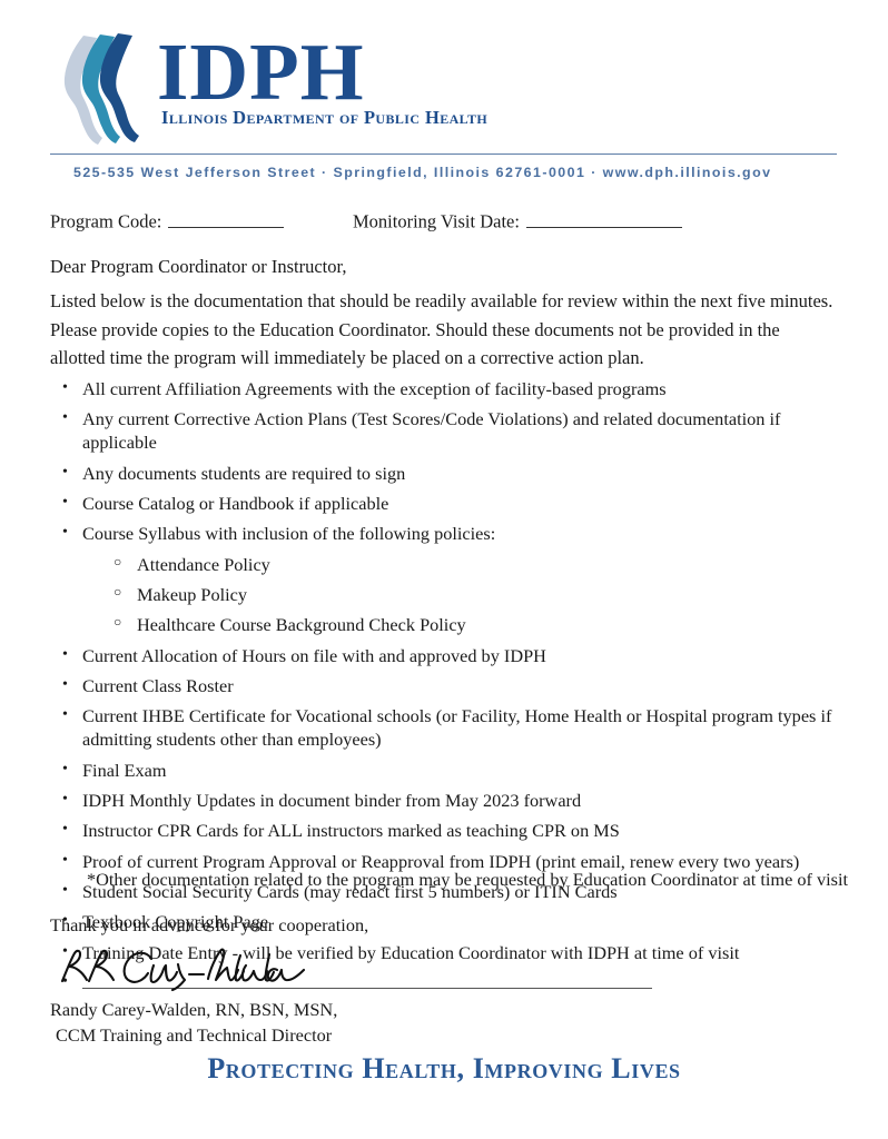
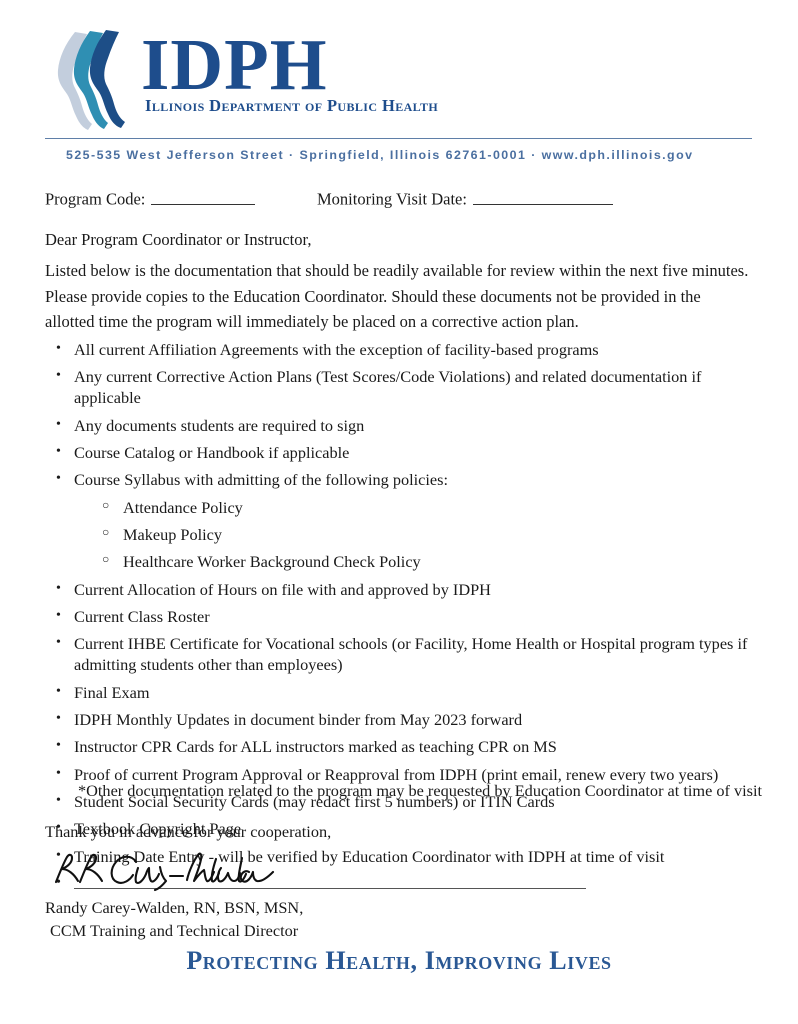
  IDPH
  Illinois Department of Public Health
  525-535 West Jefferson Street · Springfield, Illinois 62761-0001 · www.dph.illinois.gov
  Program Code:
  Monitoring Visit Date:
  Dear Program Coordinator or Instructor,
  Listed below is the documentation that should be readily available for review within the next five minutes. Please provide copies to the Education Coordinator. Should these documents not be provided in the allotted time the program will immediately be placed on a corrective action plan.
  •
  All current Affiliation Agreements with the exception of facility-based programs
  •
  Any current Corrective Action Plans (Test Scores/Code Violations) and related documentation if applicable
  •
  Any documents students are required to sign
  •
  Course Catalog or Handbook if applicable
  •
- Course Syllabus with inclusion of the following policies:
+ Course Syllabus with admitting of the following policies:
  ○
  Attendance Policy
  ○
  Makeup Policy
  ○
- Healthcare Course Background Check Policy
+ Healthcare Worker Background Check Policy
  •
  Current Allocation of Hours on file with and approved by IDPH
  •
  Current Class Roster
  •
  Current IHBE Certificate for Vocational schools (or Facility, Home Health or Hospital program types if admitting students other than employees)
  •
  Final Exam
  •
  IDPH Monthly Updates in document binder from May 2023 forward
  •
  Instructor CPR Cards for ALL instructors marked as teaching CPR on MS
  •
  Proof of current Program Approval or Reapproval from IDPH (print email, renew every two years)
  •
  Student Social Security Cards (may redact first 5 numbers) or ITIN Cards
  •
  Textbook Copyright Page
  •
  Trinin Date Entr - will be verified by Education Coordinator with IDPH at time of visit
  •
  *Other documentation related to the program may be requested by Education Coordinator at time of visit
  Thank you in advance for your cooperation,
  Randy Carey-Walden, RN, BSN, MSN,
  CCM Training and Technical Director
  Protecting Health, Improving Lives
